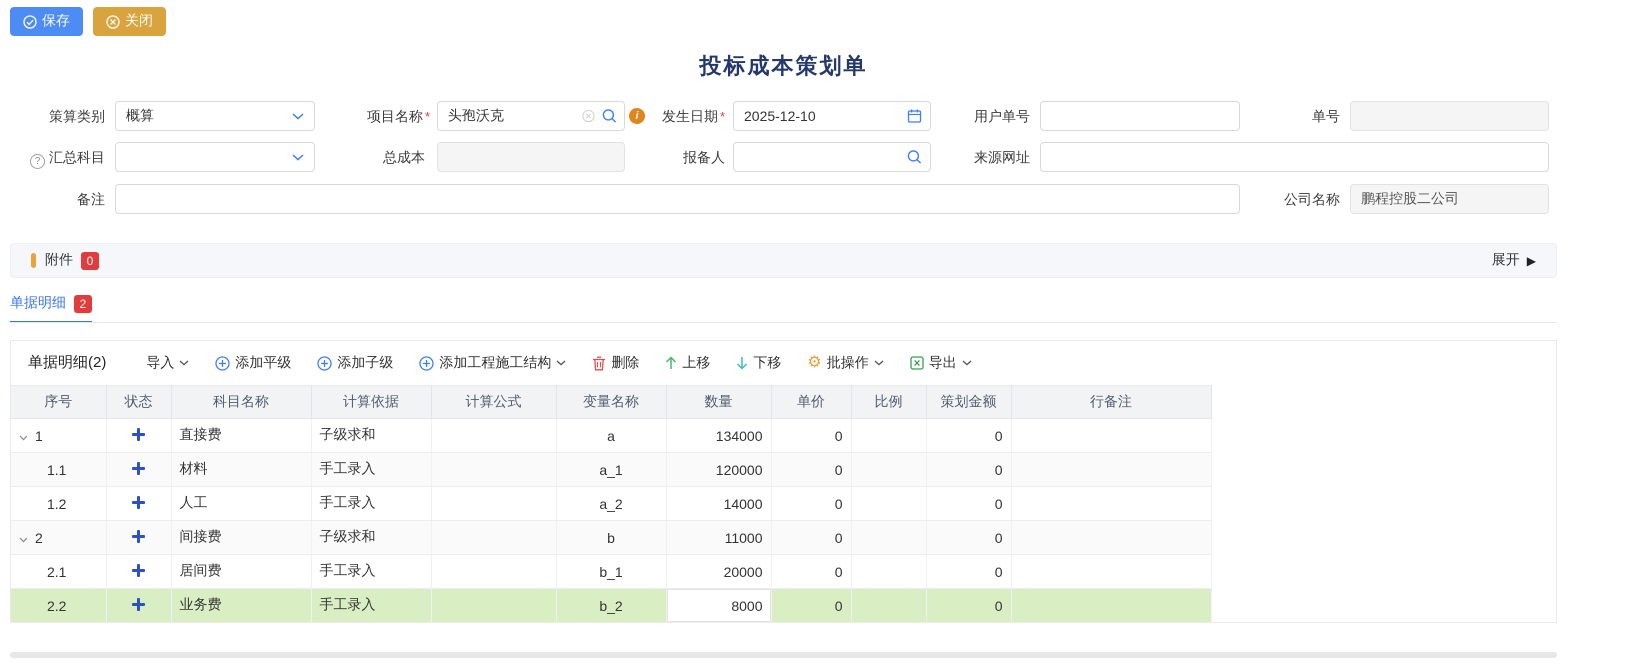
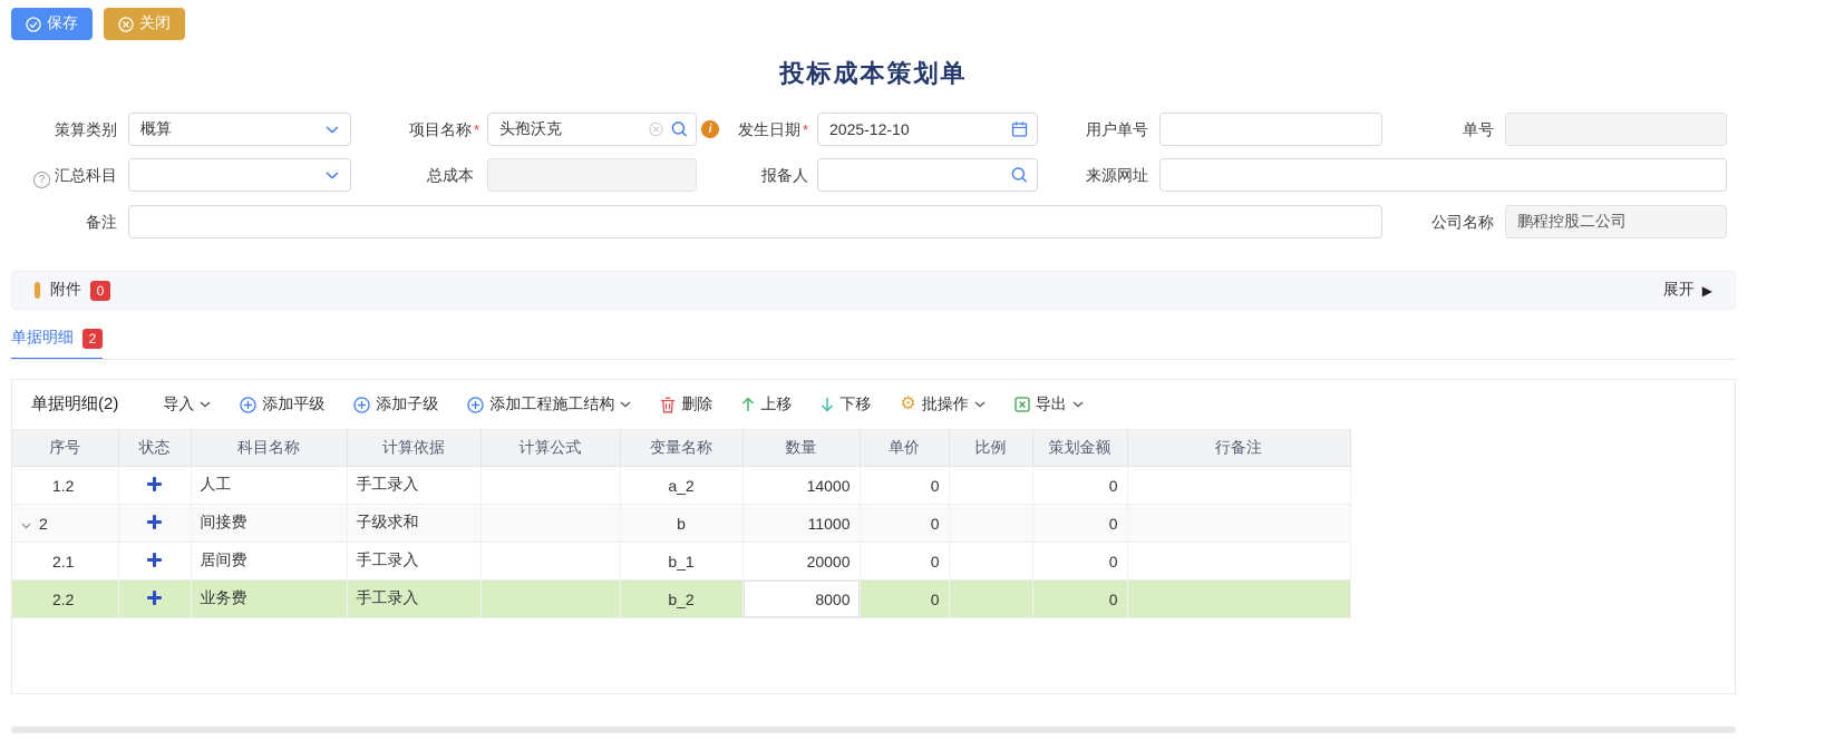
  保存
  关闭
  投标成本策划单
  策算类别
  概算
  项目名称 *
  头孢沃克
  i
  发生日期 *
  2025-12-10
  用户单号
  单号
  ? 汇总科目
  总成本
  报备人
  来源网址
  备注
  公司名称
  鹏程控股二公司
  附件
  0
  展开
  ▶
  单据明细
  2
  单据明细(2)
  导入
  添加平级
  添加子级
  添加工程施工结构
  删除
  上移
  下移
  ⚙
  批操作
  导出
  序号	状态	科目名称	计算依据	计算公式	变量名称	数量	单价	比例	策划金额	行备注
- 1		直接费	子级求和		a	134000	0		0
- 1.1		材料	手工录入		a_1	120000	0		0
  1.2		人工	手工录入		a_2	14000	0		0
  2		间接费	子级求和		b	11000	0		0
  2.1		居间费	手工录入		b_1	20000	0		0
  2.2		业务费	手工录入		b_2	8000	0		0
